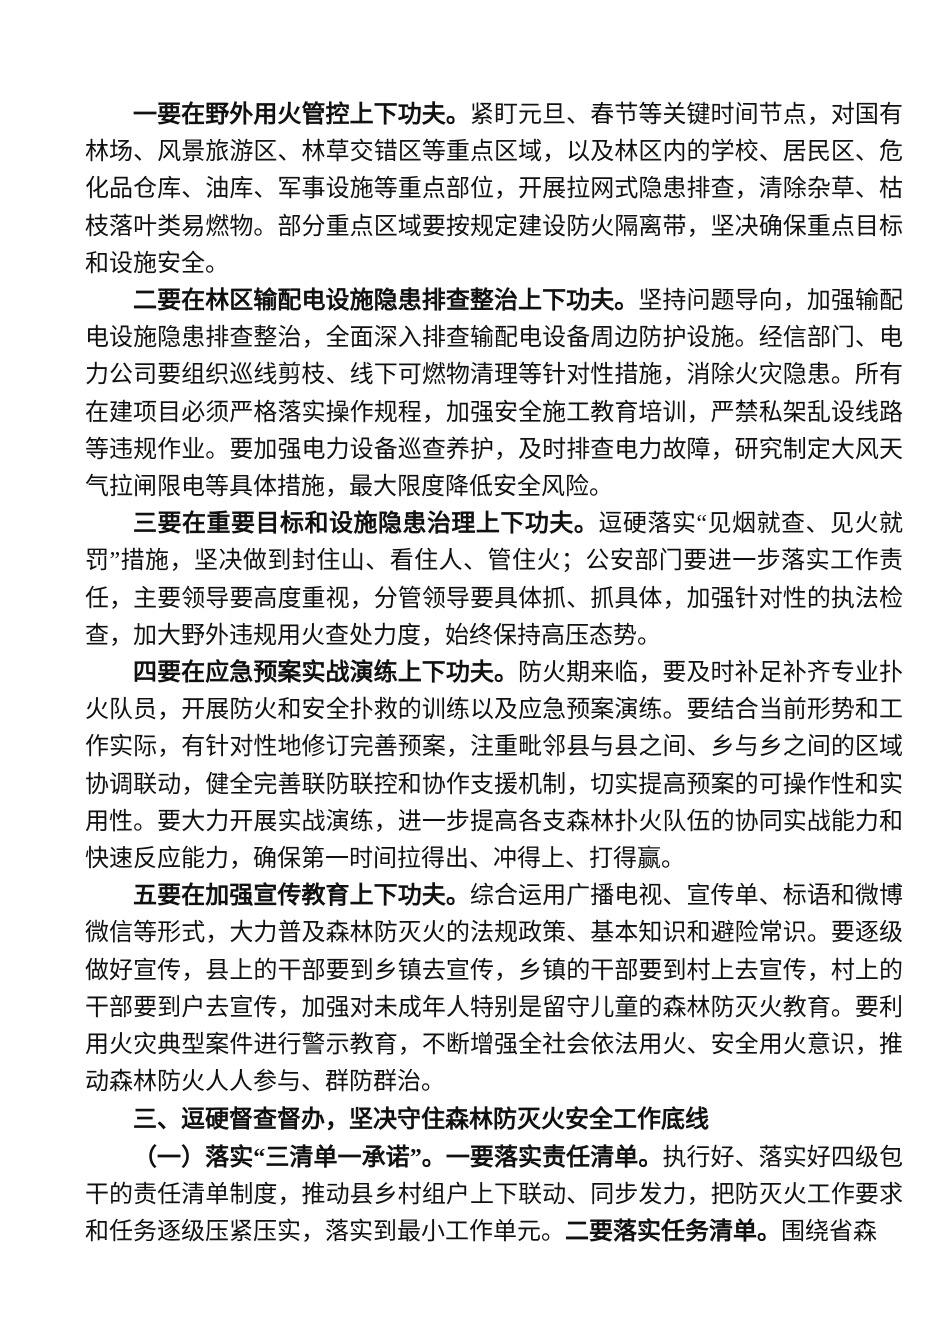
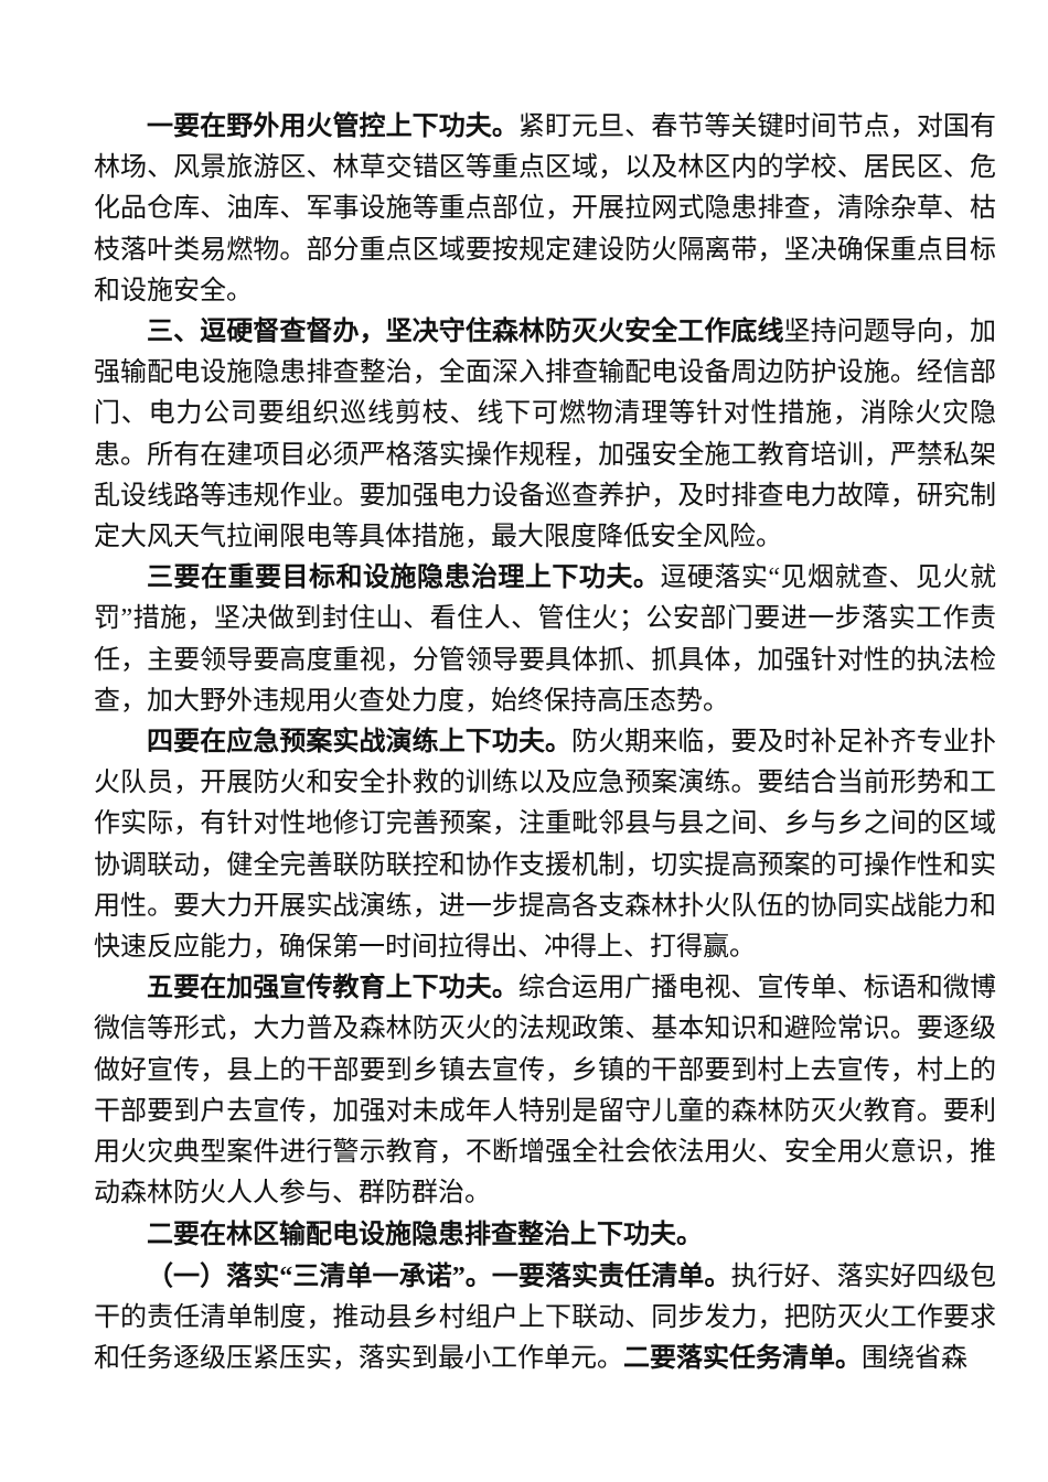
  一要在野外用火管控上下功夫。紧盯元旦、春节等关键时间节点，对国有林场、风景旅游区、林草交错区等重点区域，以及林区内的学校、居民区、危化品仓库、油库、军事设施等重点部位，开展拉网式隐患排查，清除杂草、枯枝落叶类易燃物。部分重点区域要按规定建设防火隔离带，坚决确保重点目标和设施安全。
- 二要在林区输配电设施隐患排查整治上下功夫。坚持问题导向，加强输配电设施隐患排查整治，全面深入排查输配电设备周边防护设施。经信部门、电力公司要组织巡线剪枝、线下可燃物清理等针对性措施，消除火灾隐患。所有在建项目必须严格落实操作规程，加强安全施工教育培训，严禁私架乱设线路等违规作业。要加强电力设备巡查养护，及时排查电力故障，研究制定大风天气拉闸限电等具体措施，最大限度降低安全风险。
+ 三、逗硬督查督办，坚决守住森林防灭火安全工作底线坚持问题导向，加强输配电设施隐患排查整治，全面深入排查输配电设备周边防护设施。经信部门、电力公司要组织巡线剪枝、线下可燃物清理等针对性措施，消除火灾隐患。所有在建项目必须严格落实操作规程，加强安全施工教育培训，严禁私架乱设线路等违规作业。要加强电力设备巡查养护，及时排查电力故障，研究制定大风天气拉闸限电等具体措施，最大限度降低安全风险。
  三要在重要目标和设施隐患治理上下功夫。逗硬落实“见烟就查、见火就罚”措施，坚决做到封住山、看住人、管住火；公安部门要进一步落实工作责任，主要领导要高度重视，分管领导要具体抓、抓具体，加强针对性的执法检查，加大野外违规用火查处力度，始终保持高压态势。
  四要在应急预案实战演练上下功夫。防火期来临，要及时补足补齐专业扑火队员，开展防火和安全扑救的训练以及应急预案演练。要结合当前形势和工作实际，有针对性地修订完善预案，注重毗邻县与县之间、乡与乡之间的区域协调联动，健全完善联防联控和协作支援机制，切实提高预案的可操作性和实用性。要大力开展实战演练，进一步提高各支森林扑火队伍的协同实战能力和快速反应能力，确保第一时间拉得出、冲得上、打得赢。
  五要在加强宣传教育上下功夫。综合运用广播电视、宣传单、标语和微博微信等形式，大力普及森林防灭火的法规政策、基本知识和避险常识。要逐级做好宣传，县上的干部要到乡镇去宣传，乡镇的干部要到村上去宣传，村上的干部要到户去宣传，加强对未成年人特别是留守儿童的森林防灭火教育。要利用火灾典型案件进行警示教育，不断增强全社会依法用火、安全用火意识，推动森林防火人人参与、群防群治。
- 三、逗硬督查督办，坚决守住森林防灭火安全工作底线
+ 二要在林区输配电设施隐患排查整治上下功夫。
  （一）落实“三清单一承诺”。一要落实责任清单。执行好、落实好四级包干的责任清单制度，推动县乡村组户上下联动、同步发力，把防灭火工作要求和任务逐级压紧压实，落实到最小工作单元。二要落实任务清单。围绕省森
